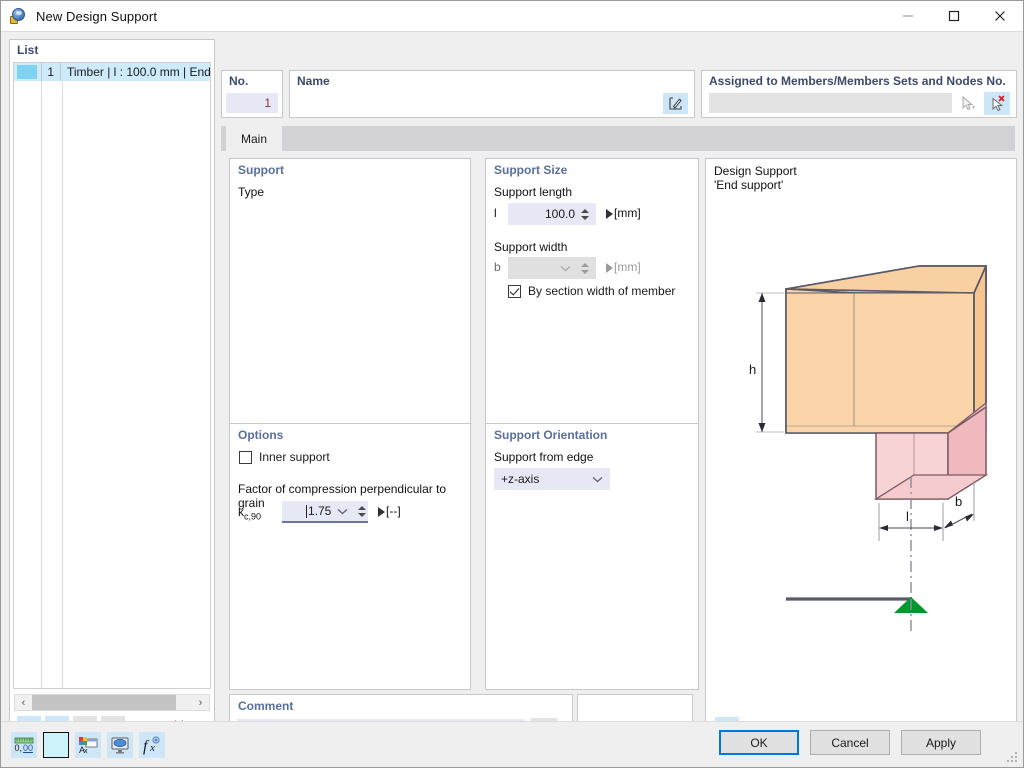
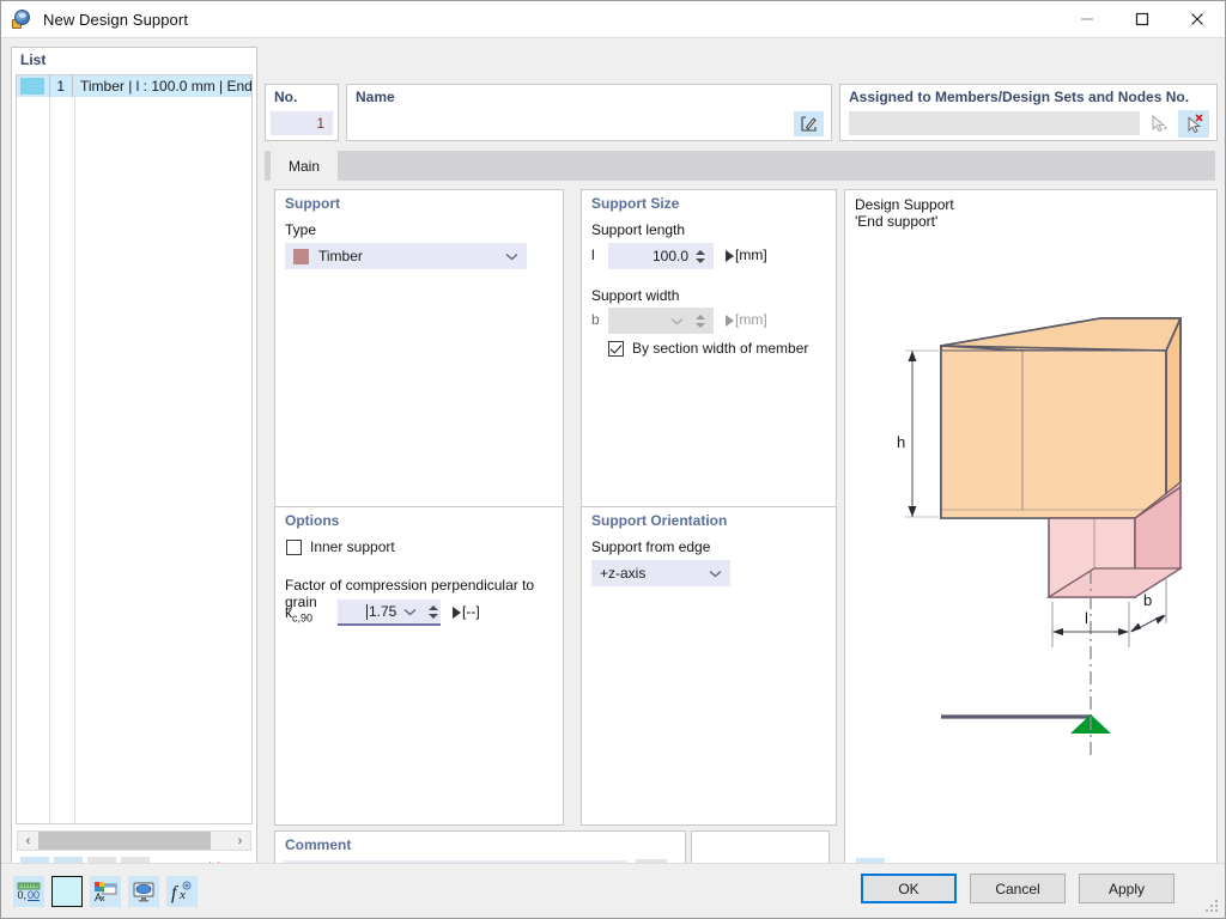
  New Design Support
  List
  1
  Timber | l : 100.0 mm | End
  ‹
  ›
  No.
  1
  Name
- Assigned to Members/Members Sets and Nodes No.
+ Assigned to Members/Design Sets and Nodes No.
  Main
  Support
  Type
+ Timber
  Support Size
  Support length
  l
  100.0
  [mm]
  Support width
  b
  [mm]
  By section width of member
  Options
  Inner support
  Factor of compression perpendicular to grain
  kc,90
  1.75
  [--]
  Support Orientation
  Support from edge
  +z-axis
  Design Support
  'End support'
  h
  l
  b
  Comment
  0,
  00
  A
  f
  x
  OK
  Cancel
  Apply
